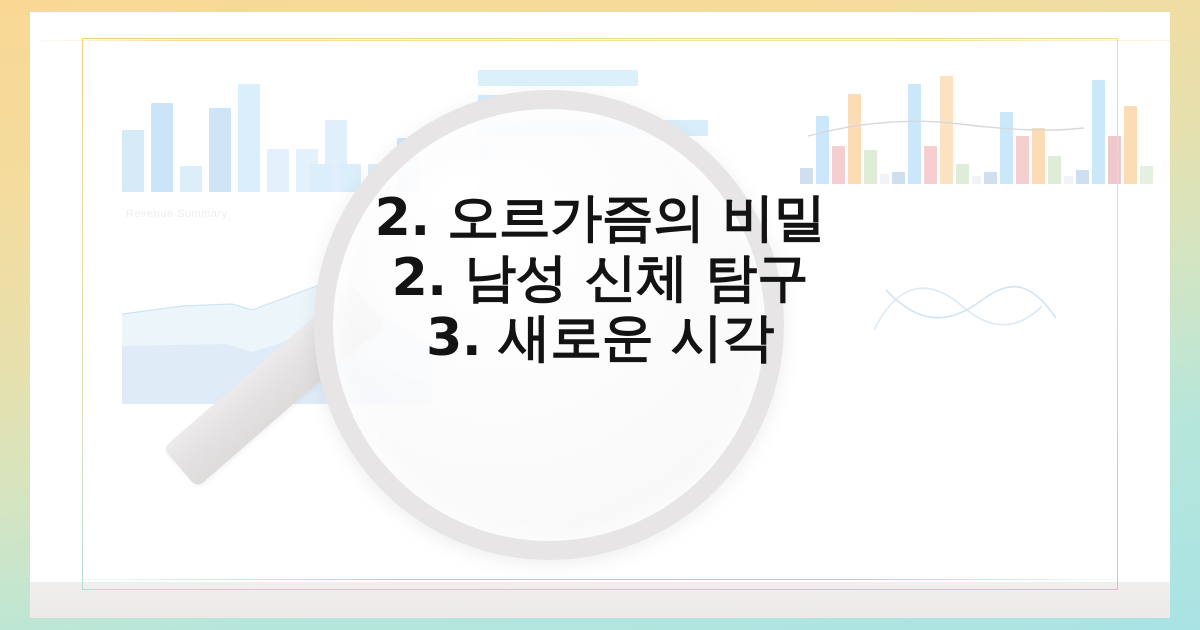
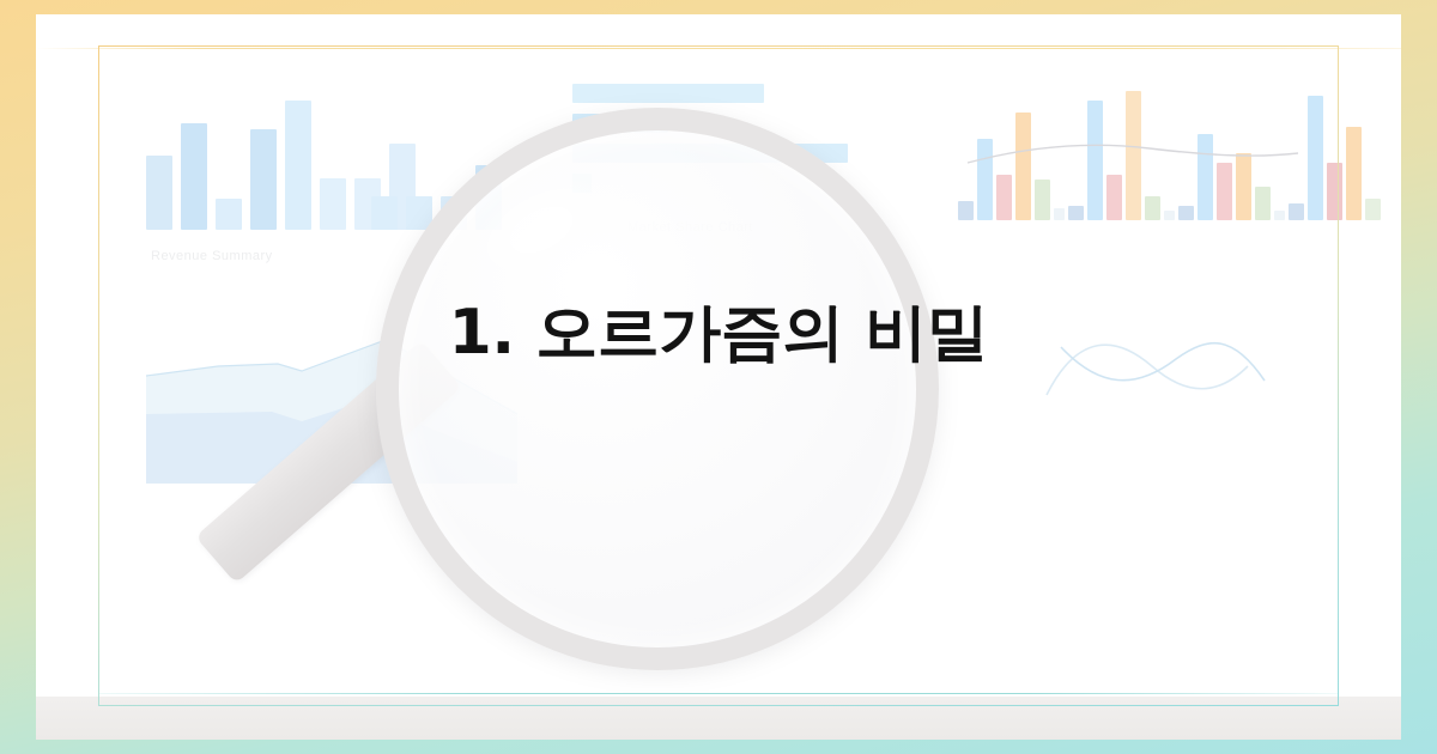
- 2. 오르가즘의 비밀
+ 1. 오르가즘의 비밀
- 2. 남성 신체 탐구
- 3. 새로운 시각
